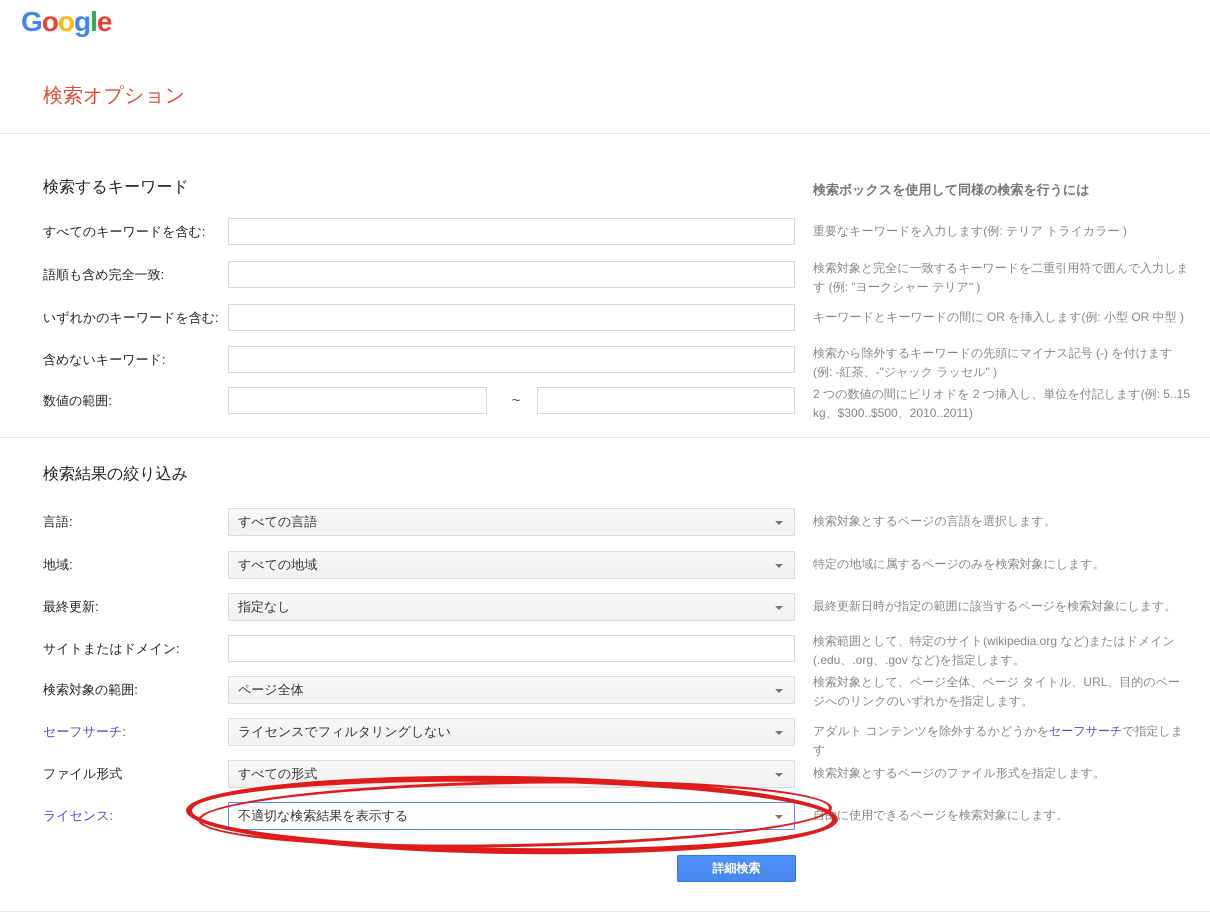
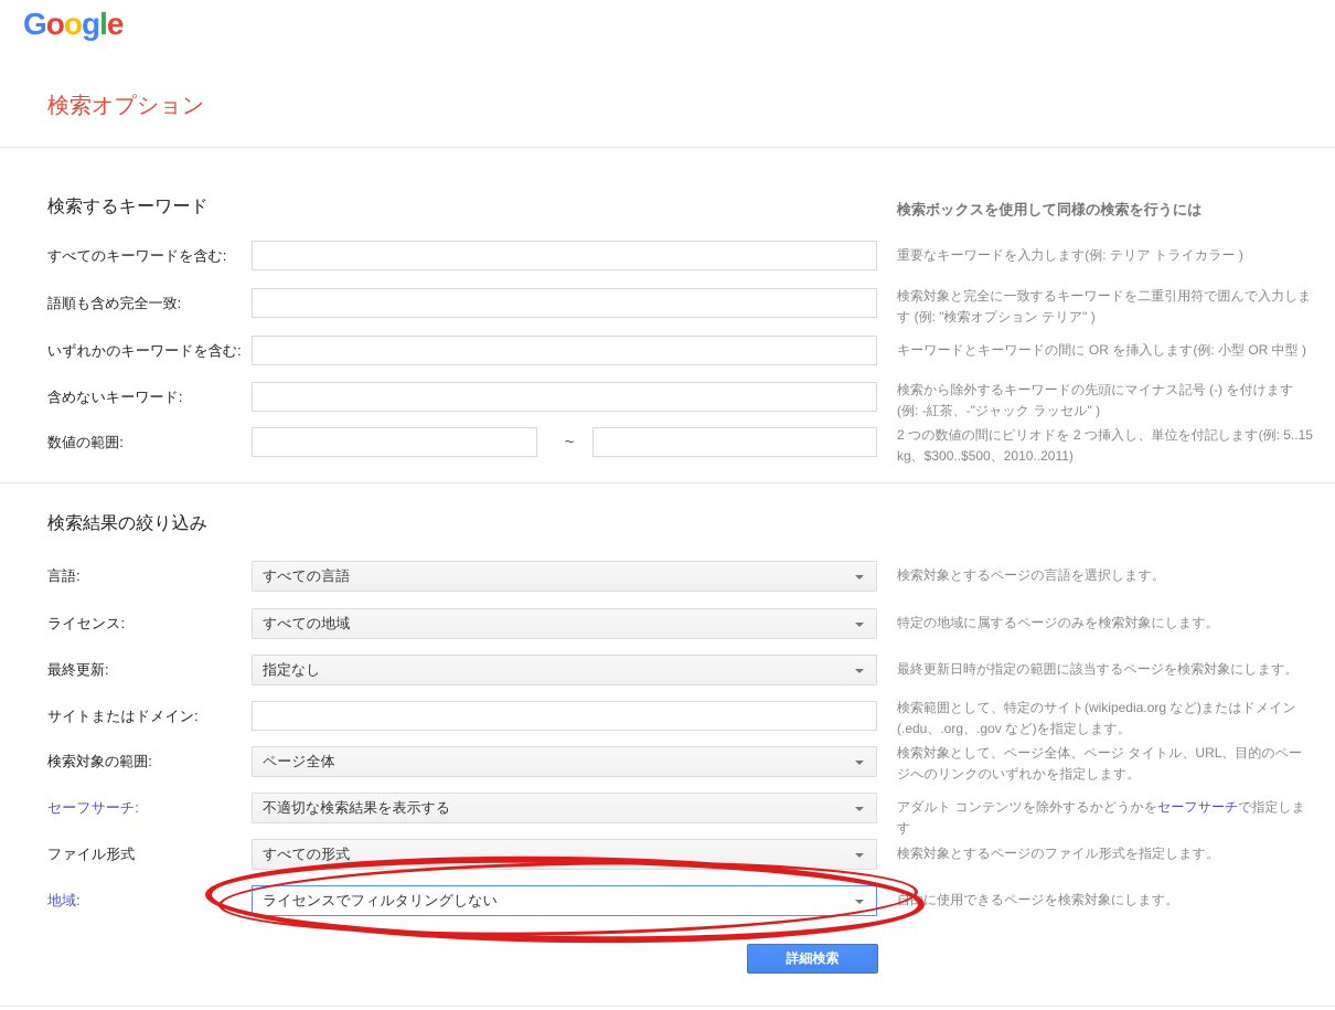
  Google
  検索オプション
  検索するキーワード
  検索ボックスを使用して同様の検索を行うには
  すべてのキーワードを含む:
  重要なキーワードを入力します(例: テリア トライカラー )
  語順も含め完全一致:
- 検索対象と完全に一致するキーワードを二重引用符で囲んで入力します (例: "ヨークシャー テリア" )
+ 検索対象と完全に一致するキーワードを二重引用符で囲んで入力します (例: "検索オプション テリア" )
  いずれかのキーワードを含む:
  キーワードとキーワードの間に OR を挿入します(例: 小型 OR 中型 )
  含めないキーワード:
  検索から除外するキーワードの先頭にマイナス記号 (-) を付けます(例: -紅茶、-"ジャック ラッセル" )
  数値の範囲:
  ~
  2 つの数値の間にピリオドを 2 つ挿入し、単位を付記します(例: 5..15 kg、$300..$500、2010..2011)
  検索結果の絞り込み
  言語:
  すべての言語
  検索対象とするページの言語を選択します。
- 地域:
+ ライセンス:
  すべての地域
  特定の地域に属するページのみを検索対象にします。
  最終更新:
  指定なし
  最終更新日時が指定の範囲に該当するページを検索対象にします。
  サイトまたはドメイン:
  検索範囲として、特定のサイト(wikipedia.org など)またはドメイン(.edu、.org、.gov など)を指定します。
  検索対象の範囲:
  ページ全体
  検索対象として、ページ全体、ページ タイトル、URL、目的のページへのリンクのいずれかを指定します。
  セーフサーチ:
- ライセンスでフィルタリングしない
+ 不適切な検索結果を表示する
  アダルト コンテンツを除外するかどうかをセーフサーチで指定します
  ファイル形式
  すべての形式
  検索対象とするページのファイル形式を指定します。
- ライセンス:
+ 地域:
- 不適切な検索結果を表示する
+ ライセンスでフィルタリングしない
  自由に使用できるページを検索対象にします。
  詳細検索
